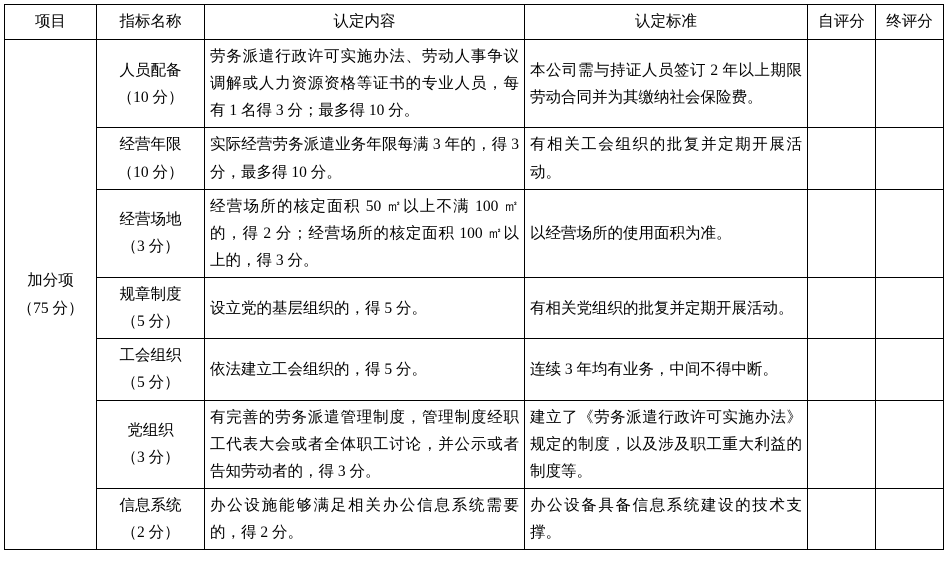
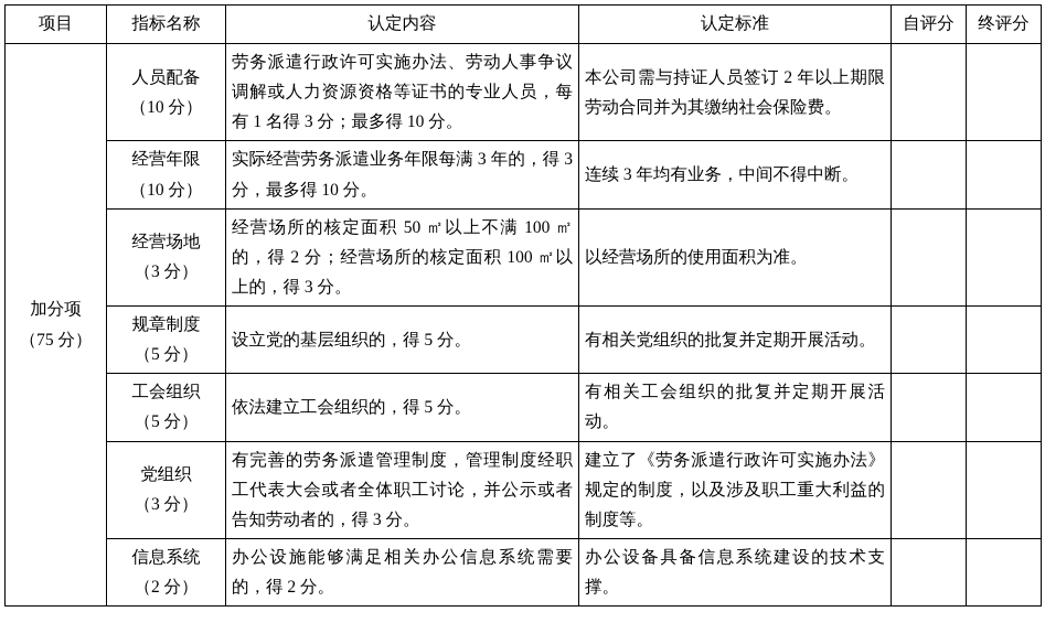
  项目	指标名称	认定内容	认定标准	自评分	终评分
  加分项 （75 分）	人员配备 （10 分）	劳务派遣行政许可实施办法、劳动人事争议调解或人力资源资格等证书的专业人员，每有 1 名得 3 分；最多得 10 分。	本公司需与持证人员签订 2 年以上期限劳动合同并为其缴纳社会保险费。
- 经营年限 （10 分）	实际经营劳务派遣业务年限每满 3 年的，得 3 分，最多得 10 分。	有相关工会组织的批复并定期开展活动。
+ 经营年限 （10 分）	实际经营劳务派遣业务年限每满 3 年的，得 3 分，最多得 10 分。	连续 3 年均有业务，中间不得中断。
  经营场地 （3 分）	经营场所的核定面积 50 ㎡以上不满 100 ㎡的，得 2 分；经营场所的核定面积 100 ㎡以上的，得 3 分。	以经营场所的使用面积为准。
  规章制度 （5 分）	设立党的基层组织的，得 5 分。	有相关党组织的批复并定期开展活动。
- 工会组织 （5 分）	依法建立工会组织的，得 5 分。	连续 3 年均有业务，中间不得中断。
+ 工会组织 （5 分）	依法建立工会组织的，得 5 分。	有相关工会组织的批复并定期开展活动。
  党组织 （3 分）	有完善的劳务派遣管理制度，管理制度经职工代表大会或者全体职工讨论，并公示或者告知劳动者的，得 3 分。	建立了《劳务派遣行政许可实施办法》规定的制度，以及涉及职工重大利益的制度等。
  信息系统 （2 分）	办公设施能够满足相关办公信息系统需要的，得 2 分。	办公设备具备信息系统建设的技术支撑。
